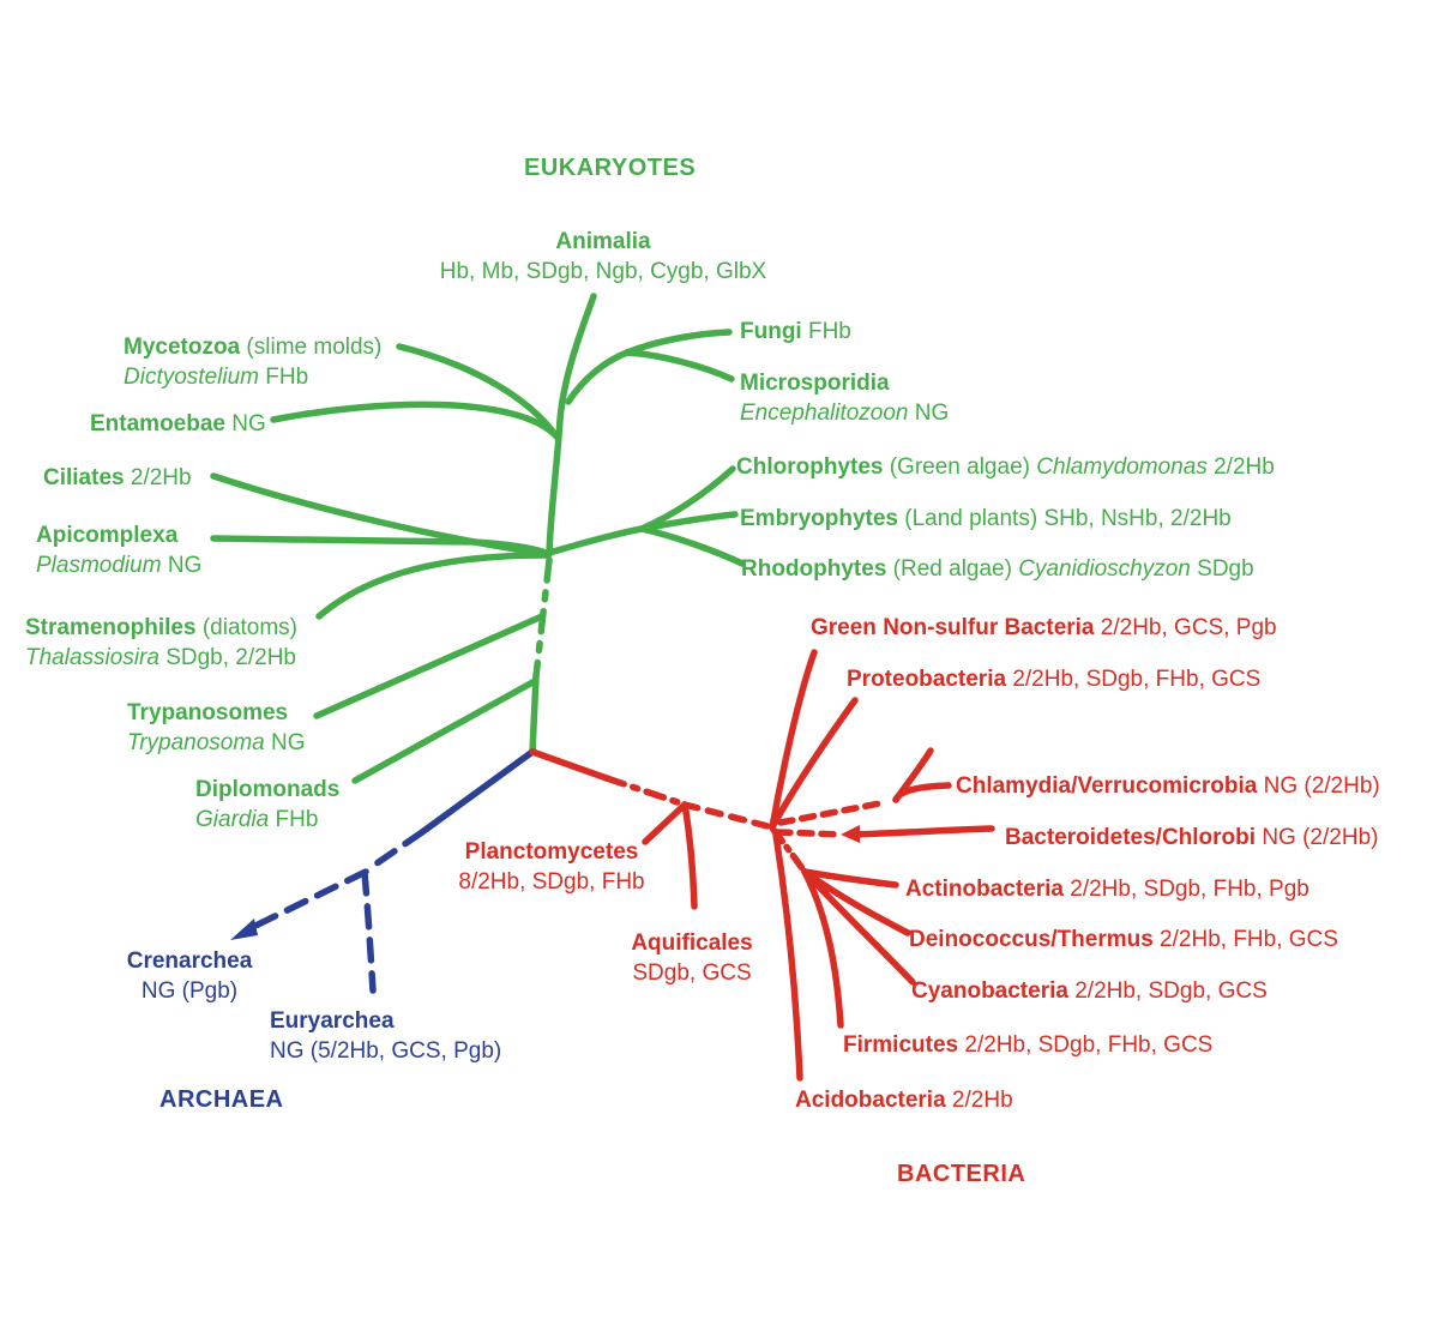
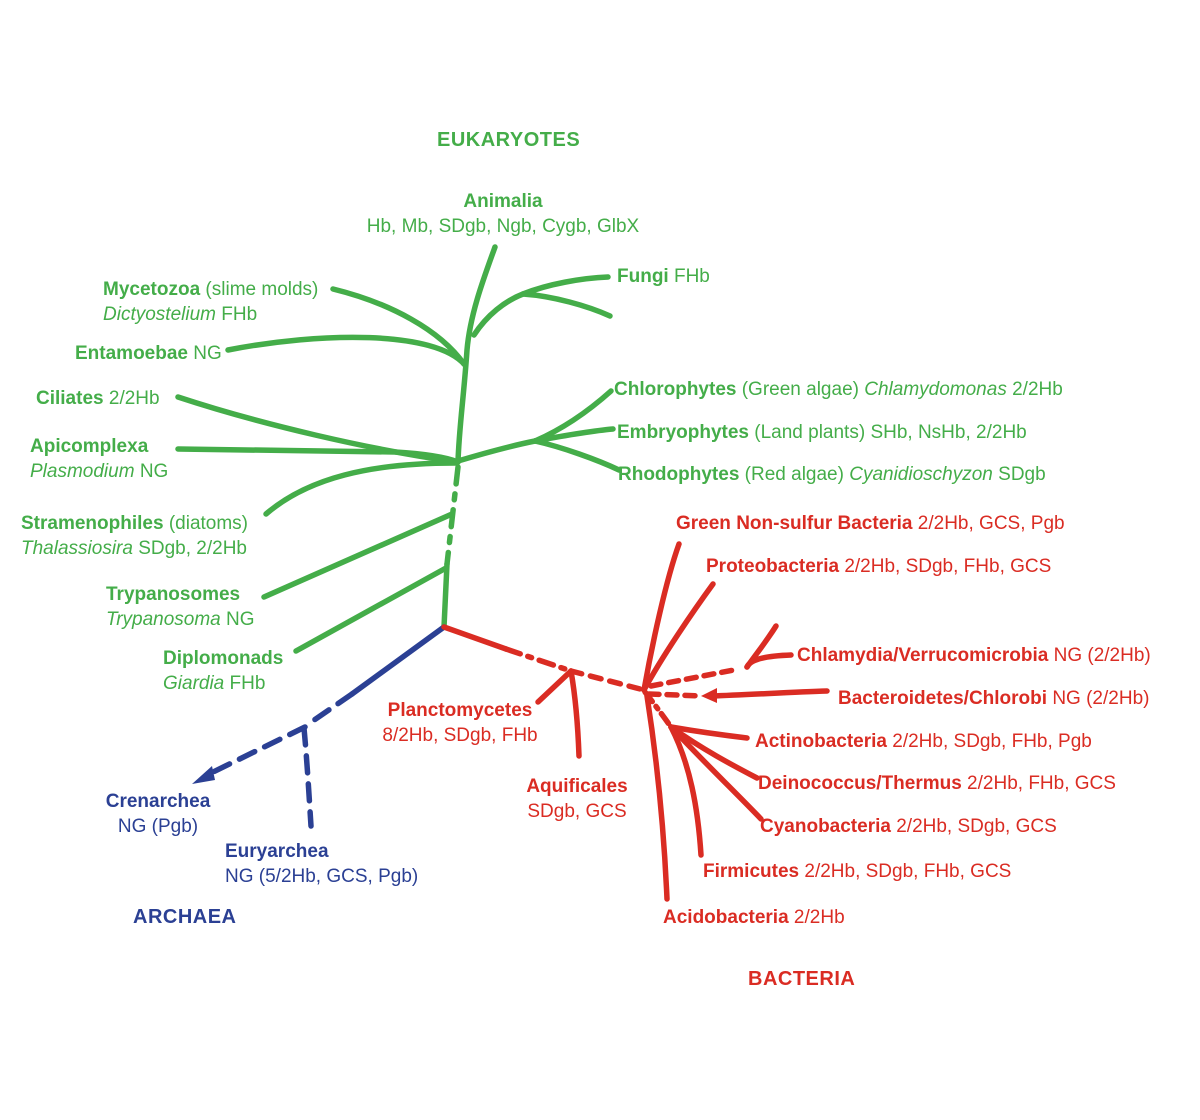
  EUKARYOTES
  ARCHAEA
  BACTERIA
  Animalia
  Hb, Mb, SDgb, Ngb, Cygb, GlbX
  Fungi FHb
- Microsporidia
- Encephalitozoon NG
  Mycetozoa (slime molds)
  Dictyostelium FHb
  Entamoebae NG
  Ciliates 2/2Hb
  Apicomplexa
  Plasmodium NG
  Chlorophytes (Green algae) Chlamydomonas 2/2Hb
  Embryophytes (Land plants) SHb, NsHb, 2/2Hb
  Rhodophytes (Red algae) Cyanidioschyzon SDgb
  Stramenophiles (diatoms)
  Thalassiosira SDgb, 2/2Hb
  Trypanosomes
  Trypanosoma NG
  Diplomonads
  Giardia FHb
  Crenarchea
  NG (Pgb)
  Euryarchea
  NG (5/2Hb, GCS, Pgb)
  Planctomycetes
  8/2Hb, SDgb, FHb
  Aquificales
  SDgb, GCS
  Green Non-sulfur Bacteria 2/2Hb, GCS, Pgb
  Proteobacteria 2/2Hb, SDgb, FHb, GCS
  Chlamydia/Verrucomicrobia NG (2/2Hb)
  Bacteroidetes/Chlorobi NG (2/2Hb)
  Actinobacteria 2/2Hb, SDgb, FHb, Pgb
  Deinococcus/Thermus 2/2Hb, FHb, GCS
  Cyanobacteria 2/2Hb, SDgb, GCS
  Firmicutes 2/2Hb, SDgb, FHb, GCS
  Acidobacteria 2/2Hb
